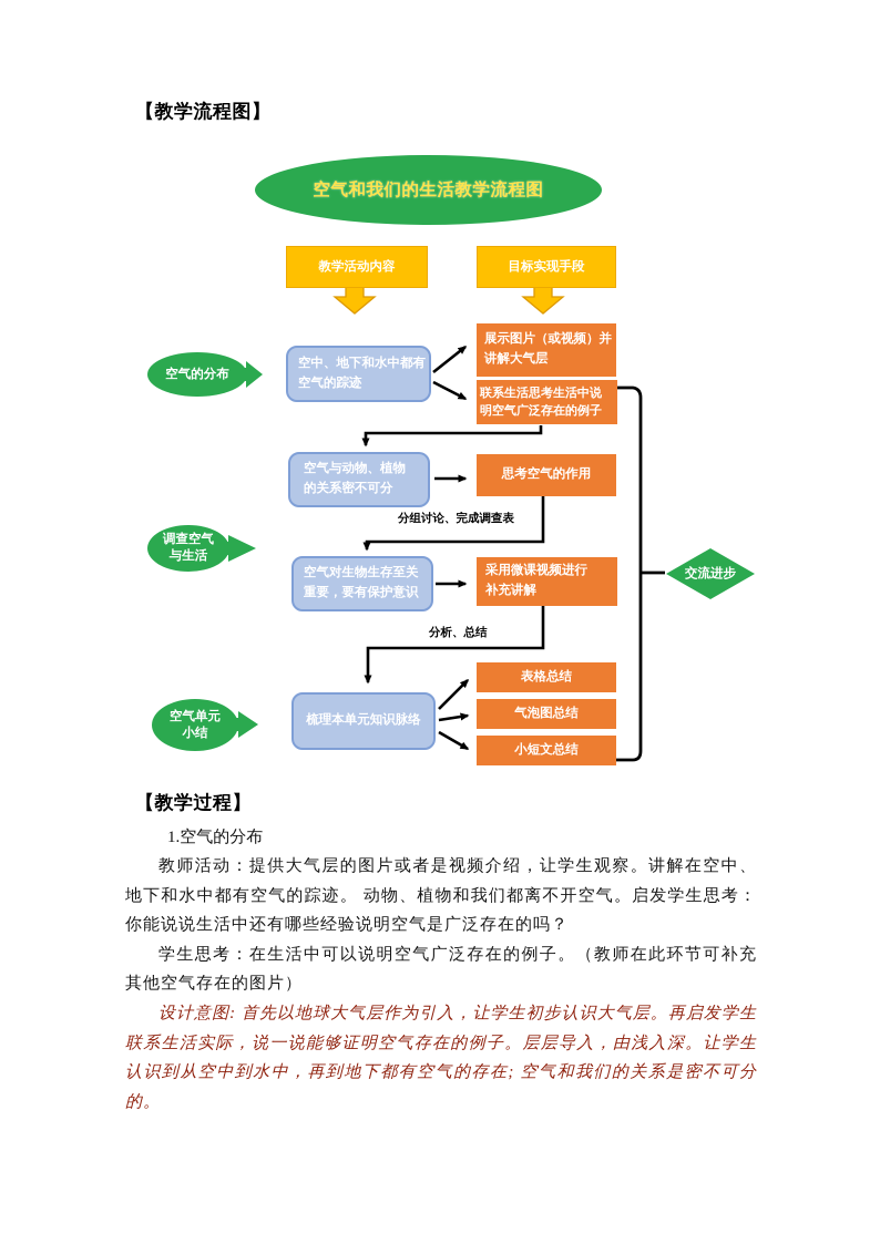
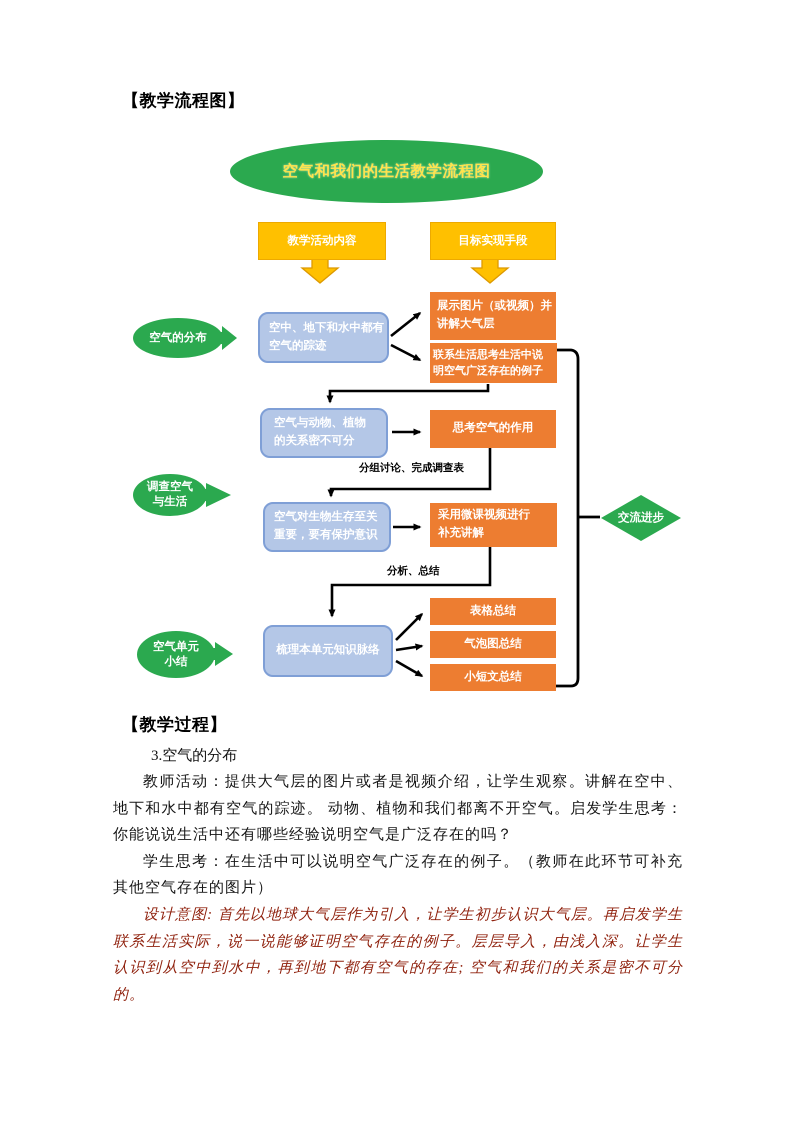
  【教学流程图】
  空气和我们的生活教学流程图
  教学活动内容
  目标实现手段
  空气的分布
  调查空气
  与生活
  空气单元
  小结
  空中、地下和水中都有
  空气的踪迹
  空气与动物、植物
  的关系密不可分
  空气对生物生存至关
  重要，要有保护意识
  梳理本单元知识脉络
  展示图片（或视频）并
  讲解大气层
  联系生活思考生活中说
  明空气广泛存在的例子
  思考空气的作用
  采用微课视频进行
  补充讲解
  表格总结
  气泡图总结
  小短文总结
  分组讨论、完成调查表
  分析、总结
  交流进步
  【教学过程】
- 1.空气的分布
+ 3.空气的分布
  教师活动：提供大气层的图片或者是视频介绍，让学生观察。讲解在空中、地下和水中都有空气的踪迹。 动物、植物和我们都离不开空气。启发学生思考：你能说说生活中还有哪些经验说明空气是广泛存在的吗？
  学生思考：在生活中可以说明空气广泛存在的例子。（教师在此环节可补充其他空气存在的图片）
  设计意图: 首先以地球大气层作为引入，让学生初步认识大气层。再启发学生联系生活实际，说一说能够证明空气存在的例子。层层导入，由浅入深。让学生认识到从空中到水中，再到地下都有空气的存在; 空气和我们的关系是密不可分的。
